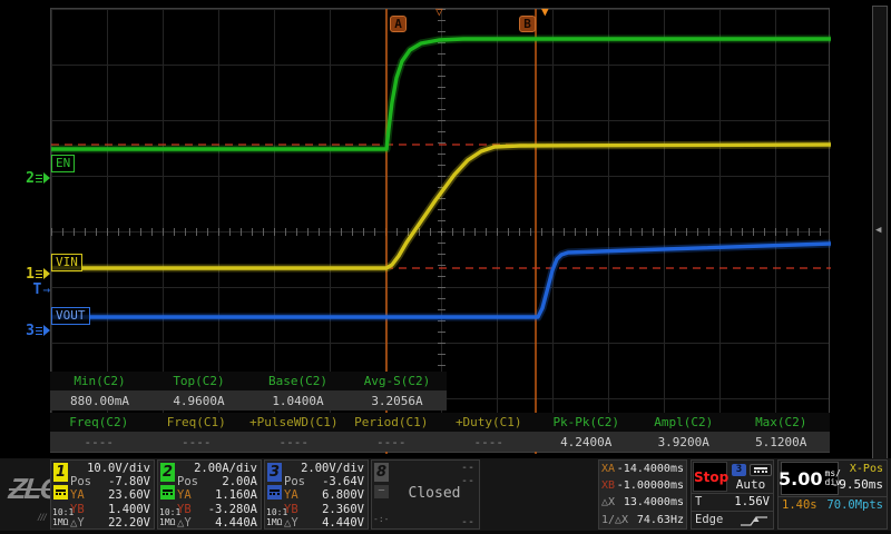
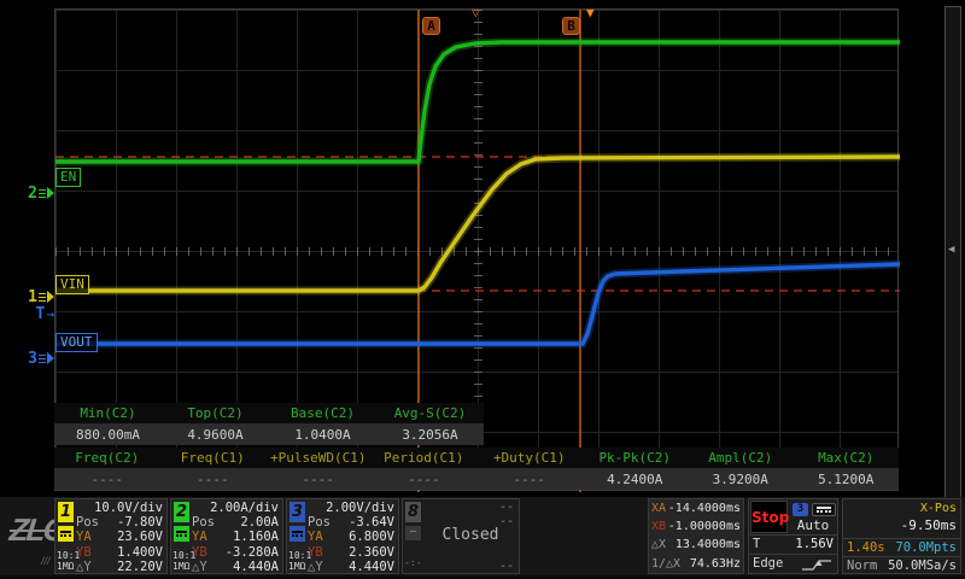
  A
  B
  ▽
  ▼
  EN
  VIN
  VOUT
  2
  1
  T
  →
  3
  ◀
  Min(C2)
  Top(C2)
  Base(C2)
  Avg-S(C2)
  880.00mA
  4.9600A
  1.0400A
  3.2056A
  Freq(C2)
  Freq(C1)
  +PulseWD(C1)
  Period(C1)
  +Duty(C1)
  Pk-Pk(C2)
  Ampl(C2)
  Max(C2)
  ----
  ----
  ----
  ----
  ----
  4.2400A
  3.9200A
  5.1200A
  ///
  1
  10:1
  1MΩ
  10.0V/div
  Pos
  -7.80V
  YA
  23.60V
  YB
  1.400V
  △Y
  22.20V
  2
  10:1
  1MΩ
  2.00A/div
  Pos
  2.00A
  YA
  1.160A
  YB
  -3.280A
  △Y
  4.440A
  3
  10:1
  1MΩ
  2.00V/div
  Pos
  -3.64V
  YA
  6.800V
  YB
  2.360V
  △Y
  4.440V
  8
  –
  -:-
  --
  --
  --
  Closed
  XA
  -14.4000ms
  XB
  -1.00000ms
  △X
  13.4000ms
  1/△X
  74.63Hz
  Stop
  3
  Auto
  T
  1.56V
  Edge
- 5.00
- ms/
- div
  X-Pos
  -9.50ms
  1.40s
  70.0Mpts
+ Norm
+ 50.0MSa/s
